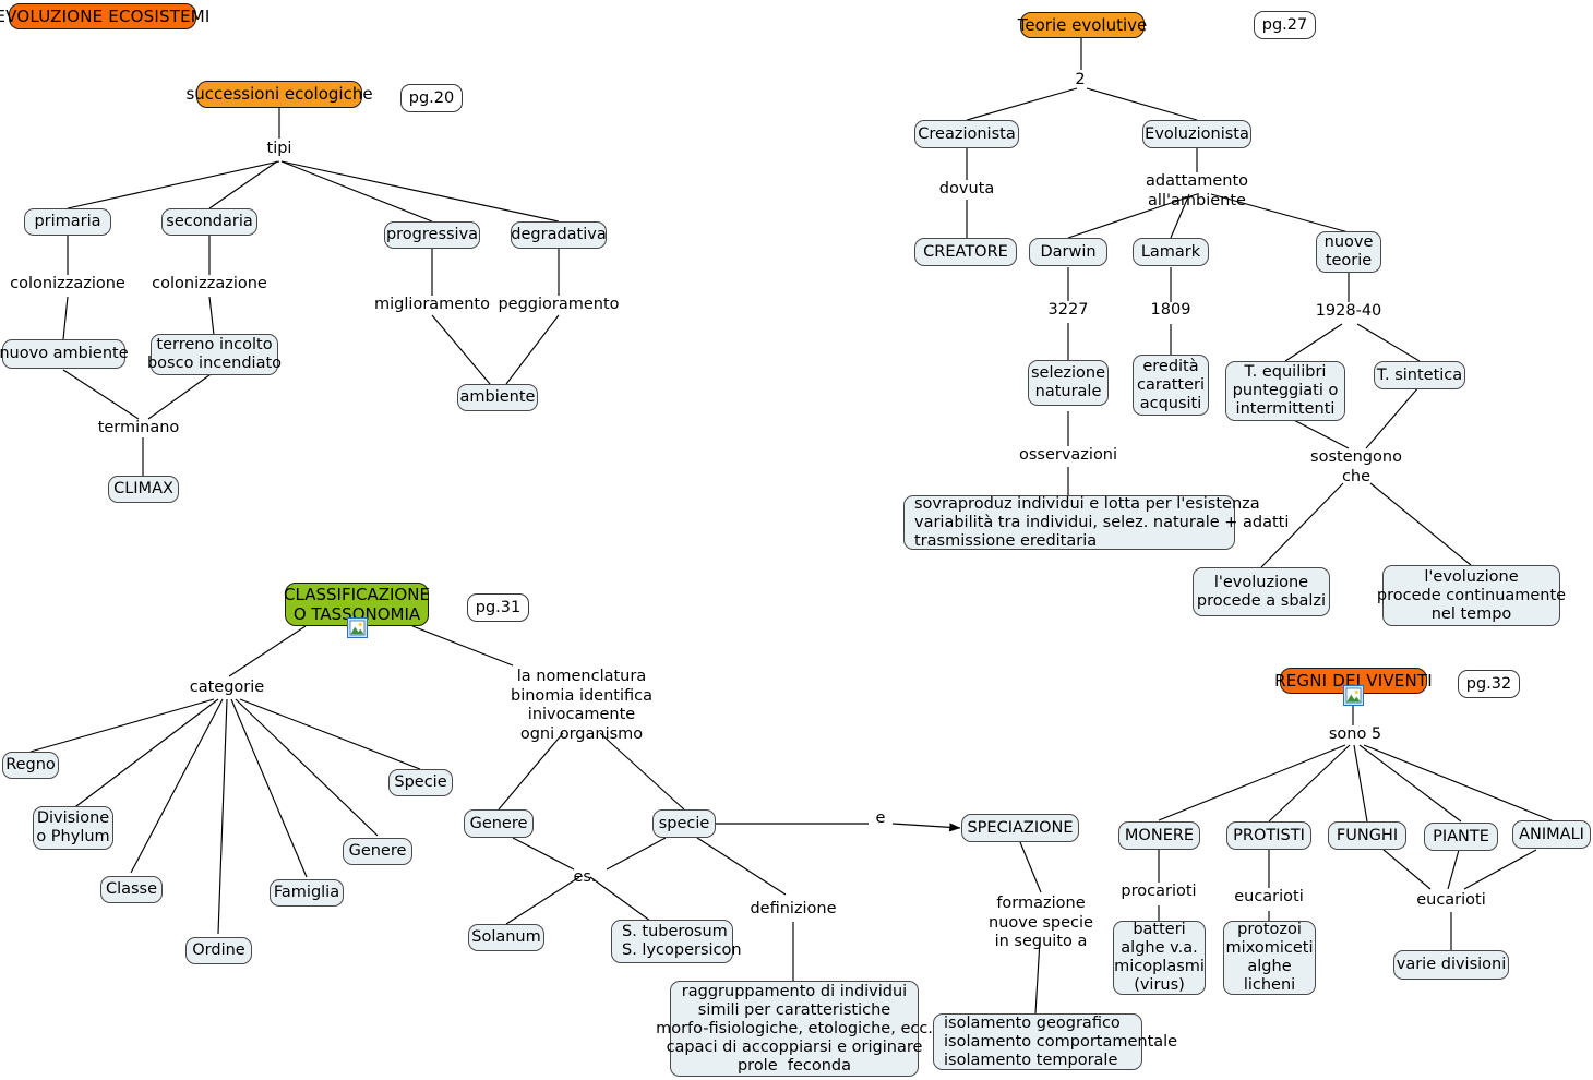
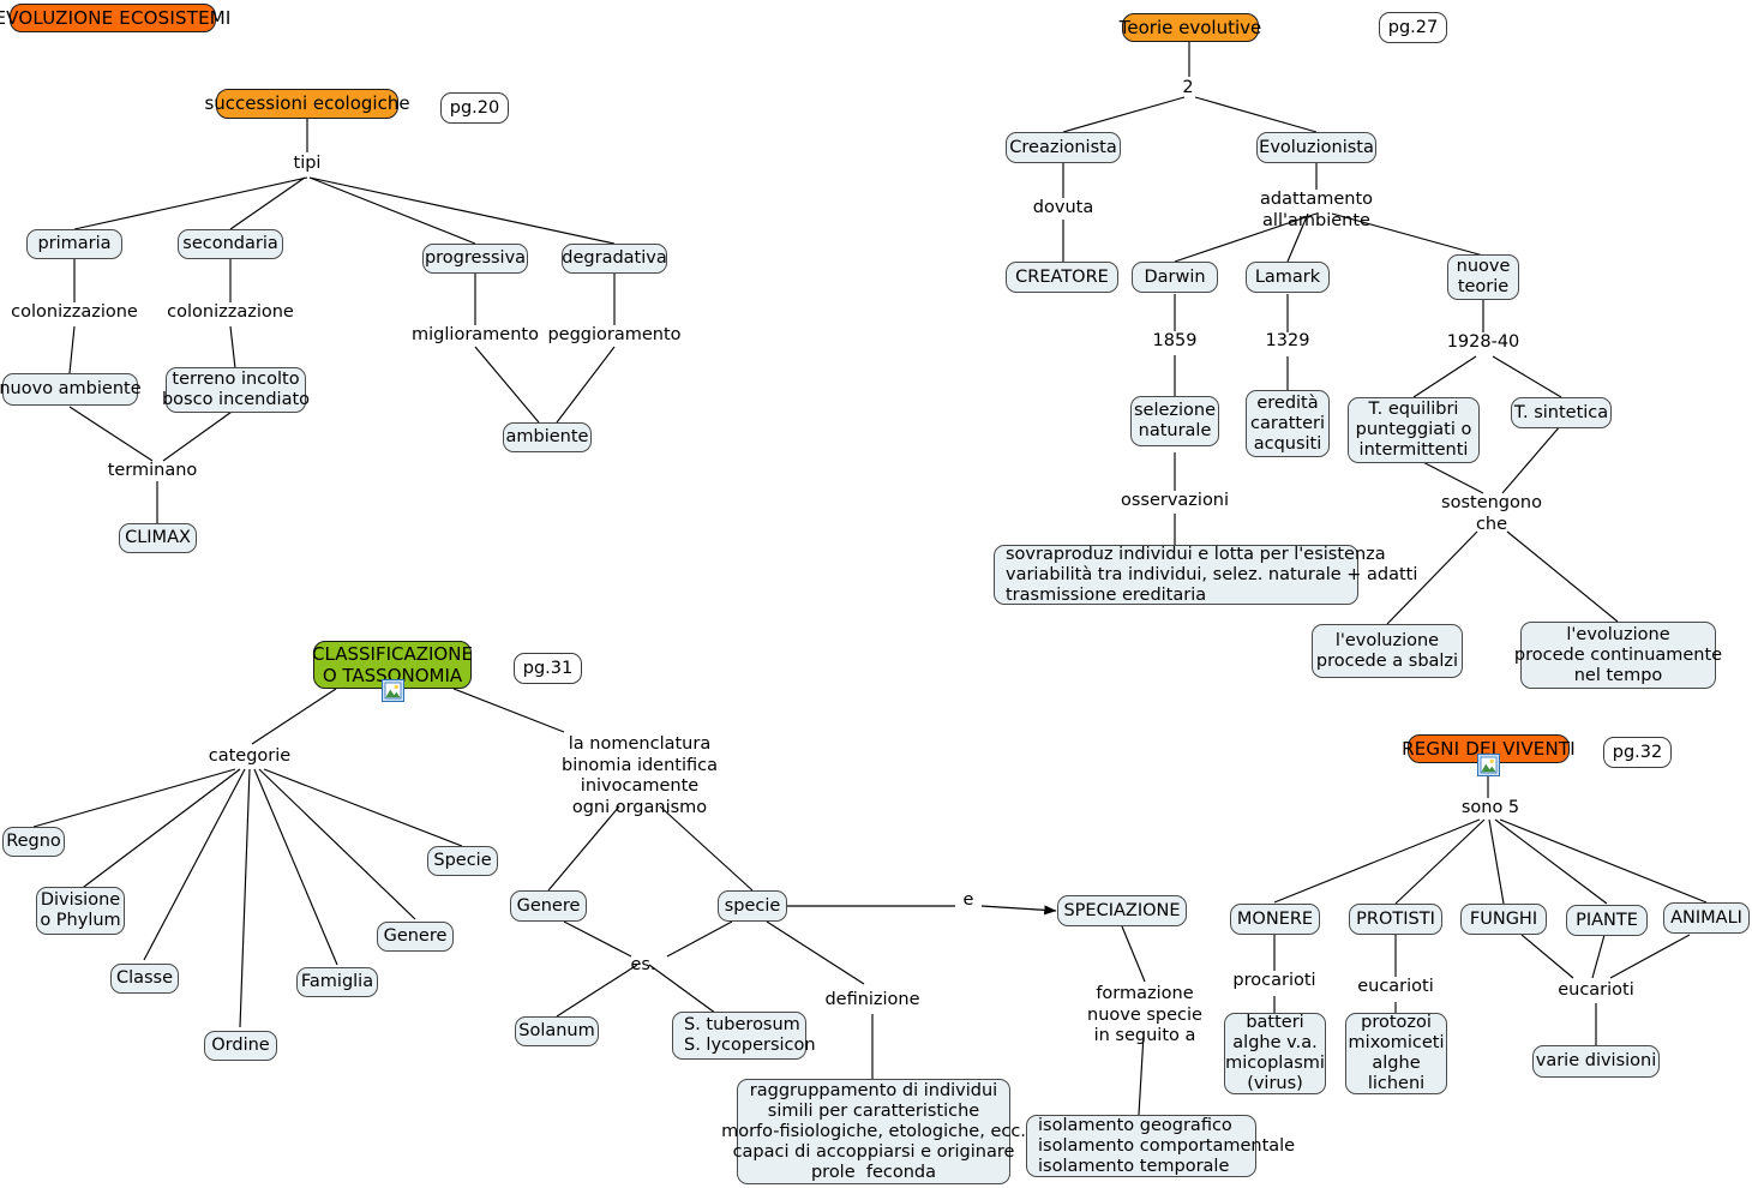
  EVOLUZIONE ECOSISTEMI
  successioni ecologiche
  pg.20
  tipi
  primaria
  secondaria
  progressiva
  degradativa
  colonizzazione
  colonizzazione
  miglioramento
  peggioramento
  nuovo ambiente
  terreno incolto
  bosco incendiato
  ambiente
  terminano
  CLIMAX
  Teorie evolutive
  pg.27
  2
  Creazionista
  Evoluzionista
  dovuta
  adattamento
  all'ambiente
  CREATORE
  Darwin
  Lamark
  nuove
  teorie
- 3227
+ 1859
- 1809
+ 1329
  1928-40
  selezione
  naturale
  eredità
  caratteri
  acqusiti
  T. equilibri
  punteggiati o
  intermittenti
  T. sintetica
  osservazioni
  sostengono
  che
  sovraproduz individui e lotta per l'esistenza
  variabilità tra individui, selez. naturale + adatti
  trasmissione ereditaria
  l'evoluzione
  procede a sbalzi
  l'evoluzione
  procede continuamente
  nel tempo
  CLASSIFICAZIONE
  O TASSONOMIA
  pg.31
  categorie
  la nomenclatura
  binomia identifica
  inivocamente
  ogni organismo
  Regno
  Divisione
  o Phylum
  Classe
  Ordine
  Famiglia
  Genere
  Specie
  Genere
  specie
  es.
  Solanum
  S. tuberosum
  S. lycopersicon
  definizione
  raggruppamento di individui
  simili per caratteristiche
  morfo-fisiologiche, etologiche, ecc.
  capaci di accoppiarsi e originare
  prole feconda
  e
  SPECIAZIONE
  formazione
  nuove specie
  in seguito a
  isolamento geografico
  isolamento comportamentale
  isolamento temporale
  REGNI DEI VIVENTI
  pg.32
  sono 5
  MONERE
  PROTISTI
  FUNGHI
  PIANTE
  ANIMALI
  procarioti
  eucarioti
  eucarioti
  batteri
  alghe v.a.
  micoplasmi
  (virus)
  protozoi
  mixomiceti
  alghe
  licheni
  varie divisioni
